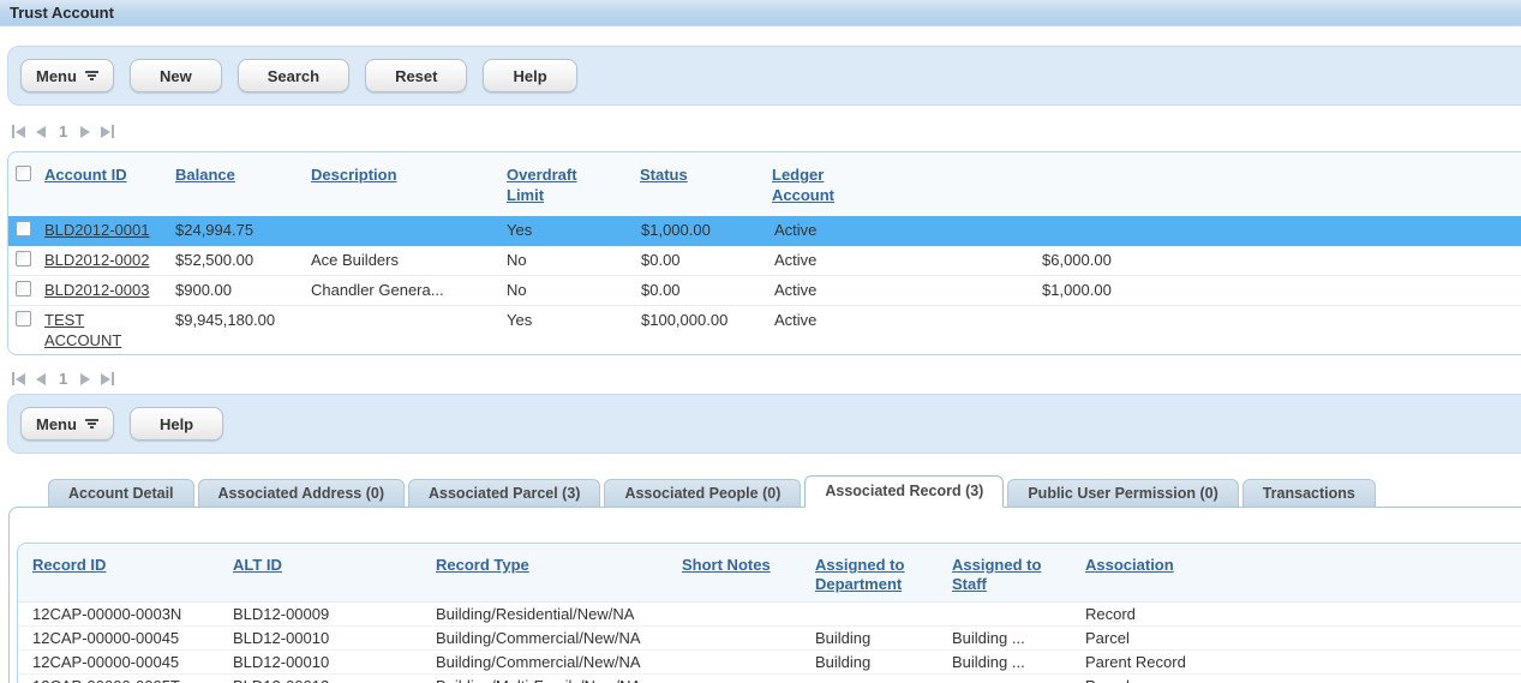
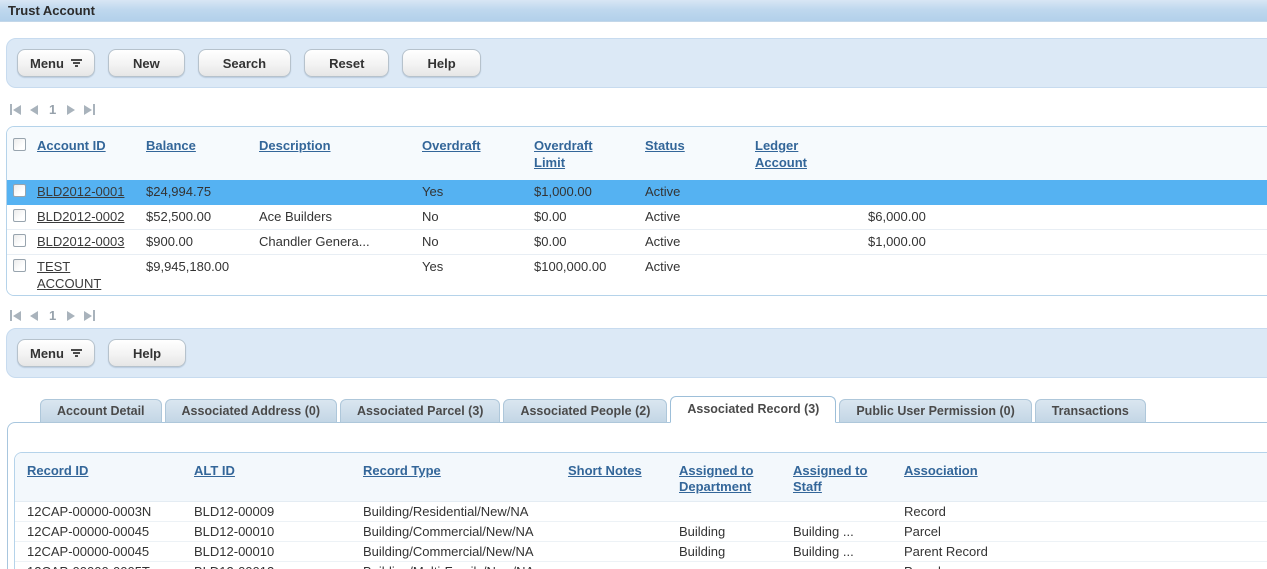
  Trust Account
  Menu
  New
  Search
  Reset
  Help
  1
  Account ID
  Balance
  Description
+ Overdraft
  Overdraft Limit
  Status
  Ledger Account
  BLD2012-0001
  $24,994.75
  Yes
  $1,000.00
  Active
  BLD2012-0002
  $52,500.00
  Ace Builders
  No
  $0.00
  Active
  $6,000.00
  BLD2012-0003
  $900.00
  Chandler Genera...
  No
  $0.00
  Active
  $1,000.00
  TEST ACCOUNT
  $9,945,180.00
  Yes
  $100,000.00
  Active
  1
  Menu
  Help
  Account Detail
  Associated Address (0)
  Associated Parcel (3)
- Associated People (0)
+ Associated People (2)
  Associated Record (3)
  Public User Permission (0)
  Transactions
  Record ID
  ALT ID
  Record Type
  Short Notes
  Assigned to Department
  Assigned to Staff
  Association
  12CAP-00000-0003N
  BLD12-00009
  Building/Residential/New/NA
  Record
  12CAP-00000-00045
  BLD12-00010
  Building/Commercial/New/NA
  Building
  Building ...
  Parcel
  12CAP-00000-00045
  BLD12-00010
  Building/Commercial/New/NA
  Building
  Building ...
  Parent Record
